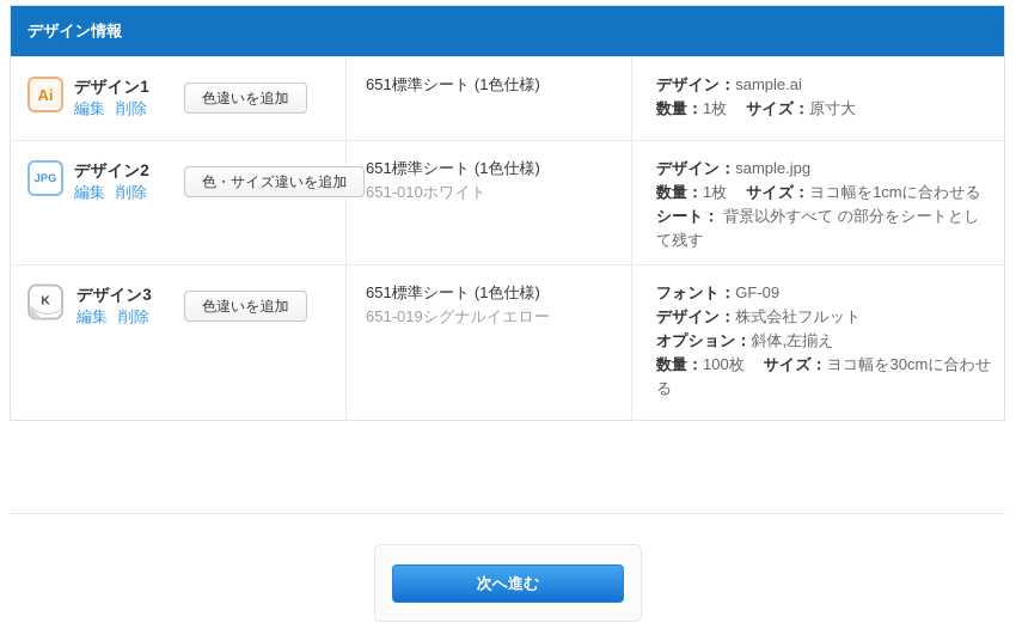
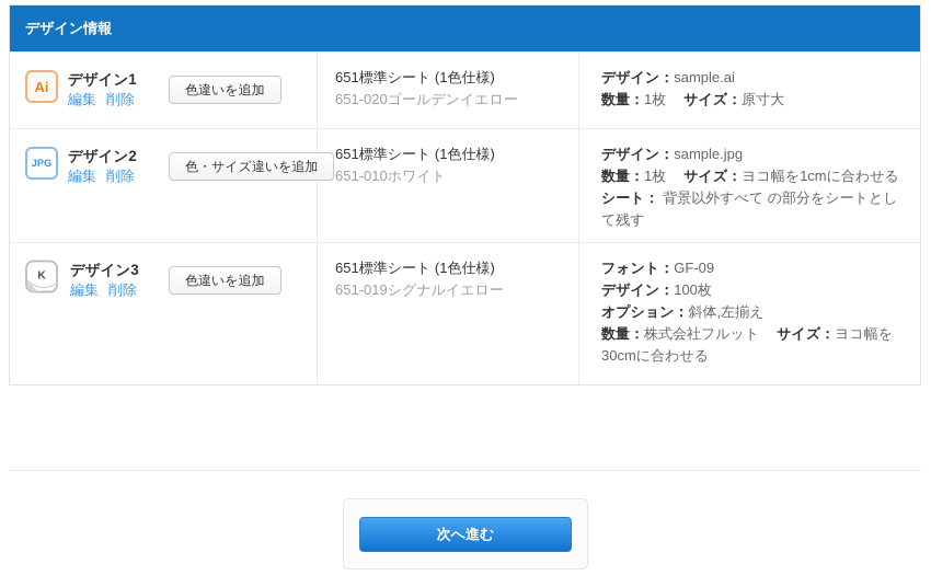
  デザイン情報
  Ai
  デザイン1
  編集 削除
  色違いを追加
  651標準シート (1色仕様)
+ 651-020ゴールデンイエロー
  デザイン：sample.ai
  数量：1枚 サイズ：原寸大
  JPG
  デザイン2
  編集 削除
  色・サイズ違いを追加
  651標準シート (1色仕様)
  651-010ホワイト
  デザイン：sample.jpg
  数量：1枚 サイズ：ヨコ幅を1cmに合わせる
  シート： 背景以外すべて の部分をシートとして残す
  K
  デザイン3
  編集 削除
  色違いを追加
  651標準シート (1色仕様)
  651-019シグナルイエロー
  フォント：GF-09
- デザイン：株式会社フルット
+ デザイン：100枚
  オプション：斜体,左揃え
- 数量：100枚 サイズ：ヨコ幅を30cmに合わせる
+ 数量：株式会社フルット サイズ：ヨコ幅を30cmに合わせる
  次へ進む
